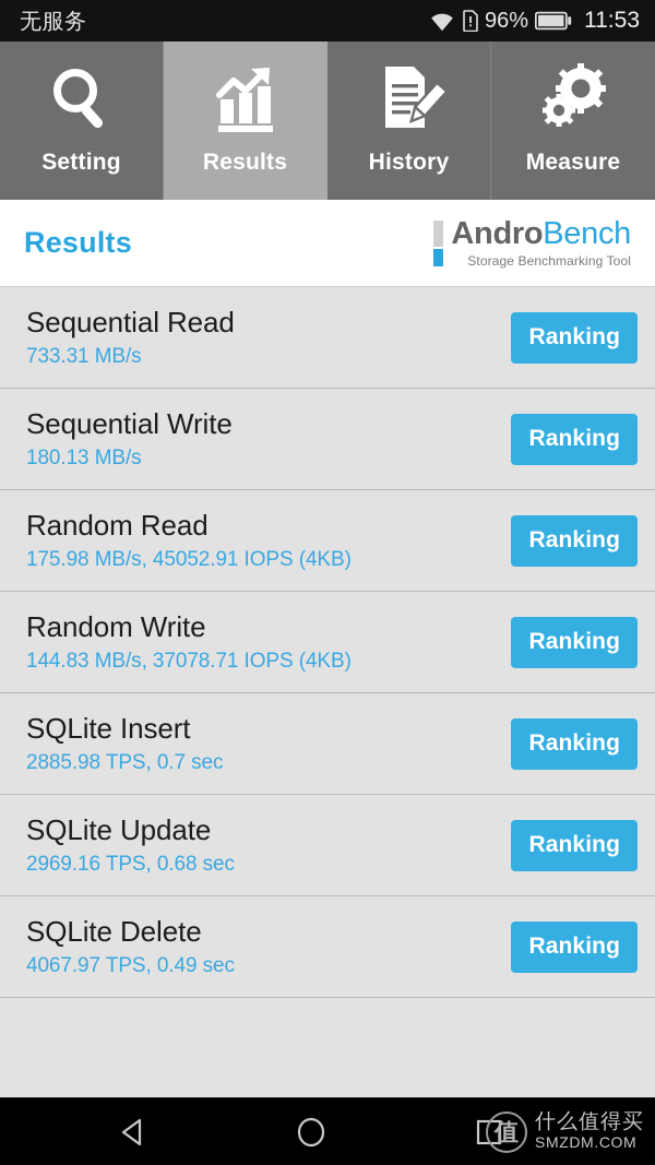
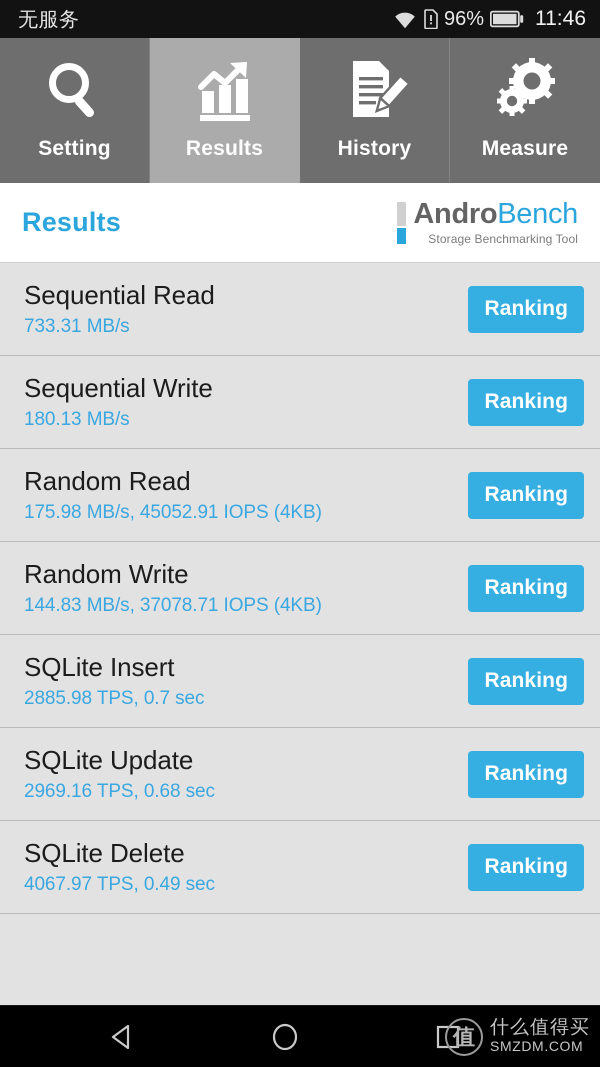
  无服务
  96%
- 11:53
+ 11:46
  Setting
  Results
  History
  Measure
  Results
  AndroBench
  Storage Benchmarking Tool
  Sequential Read
  733.31 MB/s
  Ranking
  Sequential Write
  180.13 MB/s
  Ranking
  Random Read
  175.98 MB/s, 45052.91 IOPS (4KB)
  Ranking
  Random Write
  144.83 MB/s, 37078.71 IOPS (4KB)
  Ranking
  SQLite Insert
  2885.98 TPS, 0.7 sec
  Ranking
  SQLite Update
  2969.16 TPS, 0.68 sec
  Ranking
  SQLite Delete
  4067.97 TPS, 0.49 sec
  Ranking
  值
  什么值得买
  SMZDM.COM
